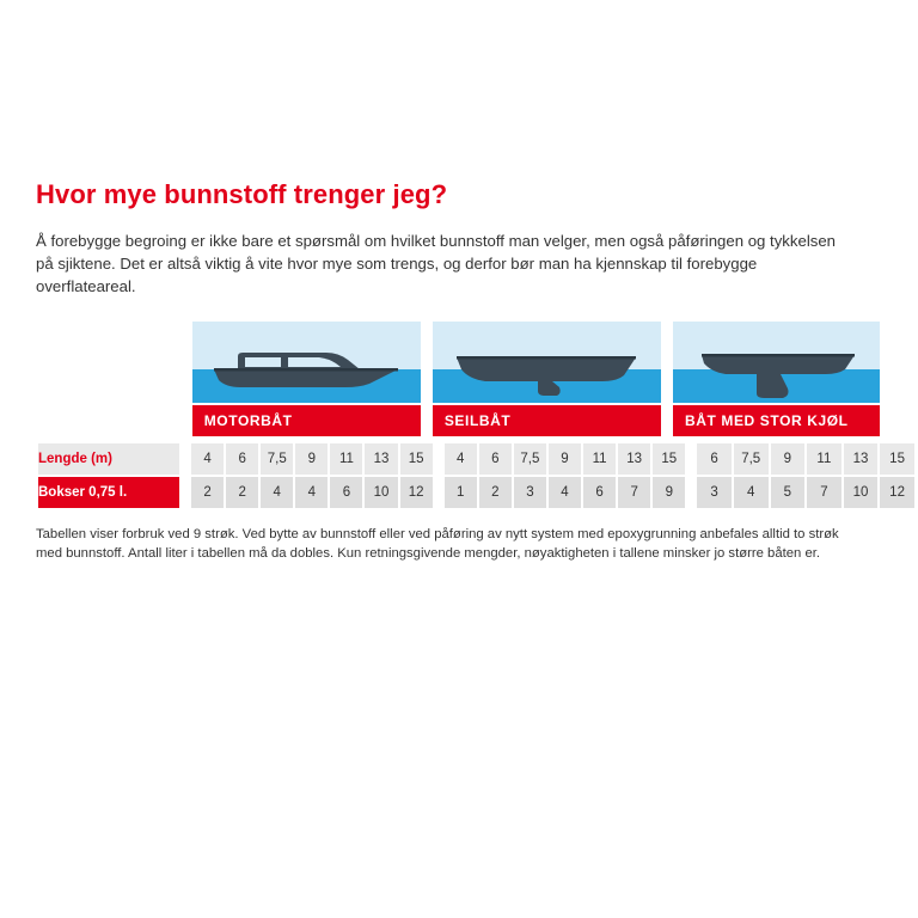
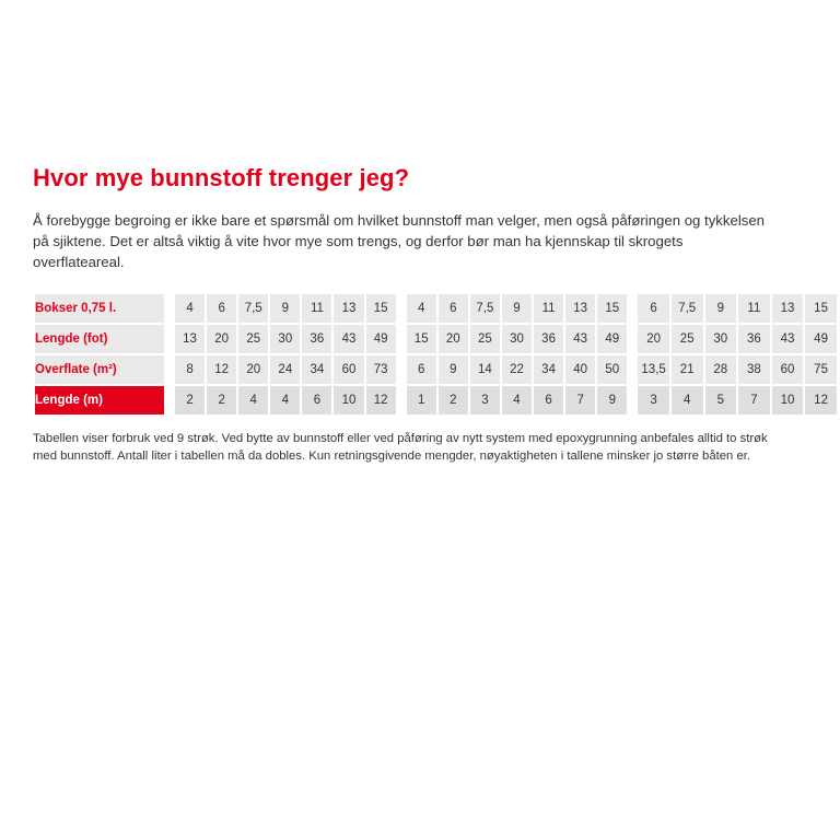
  Hvor mye bunnstoff trenger jeg?
- Å forebygge begroing er ikke bare et spørsmål om hvilket bunnstoff man velger, men også påføringen og tykkelsen på sjiktene. Det er altså viktig å vite hvor mye som trengs, og derfor bør man ha kjennskap til forebygge overflateareal.
+ Å forebygge begroing er ikke bare et spørsmål om hvilket bunnstoff man velger, men også påføringen og tykkelsen på sjiktene. Det er altså viktig å vite hvor mye som trengs, og derfor bør man ha kjennskap til skrogets overflateareal.
- 		MOTORBÅT		SEILBÅT		BÅT MED STOR KJØL
- Lengde (m)		4	6	7,5	9	11	13	15		4	6	7,5	9	11	13	15		6	7,5	9	11	13	15
+ Bokser 0,75 l.		4	6	7,5	9	11	13	15		4	6	7,5	9	11	13	15		6	7,5	9	11	13	15
+ Lengde (fot)		13	20	25	30	36	43	49		15	20	25	30	36	43	49		20	25	30	36	43	49
+ Overflate (m²)		8	12	20	24	34	60	73		6	9	14	22	34	40	50		13,5	21	28	38	60	75
- Bokser 0,75 l.		2	2	4	4	6	10	12		1	2	3	4	6	7	9		3	4	5	7	10	12
+ Lengde (m)		2	2	4	4	6	10	12		1	2	3	4	6	7	9		3	4	5	7	10	12
  Tabellen viser forbruk ved 9 strøk. Ved bytte av bunnstoff eller ved påføring av nytt system med epoxygrunning anbefales alltid to strøk med bunnstoff. Antall liter i tabellen må da dobles. Kun retningsgivende mengder, nøyaktigheten i tallene minsker jo større båten er.
